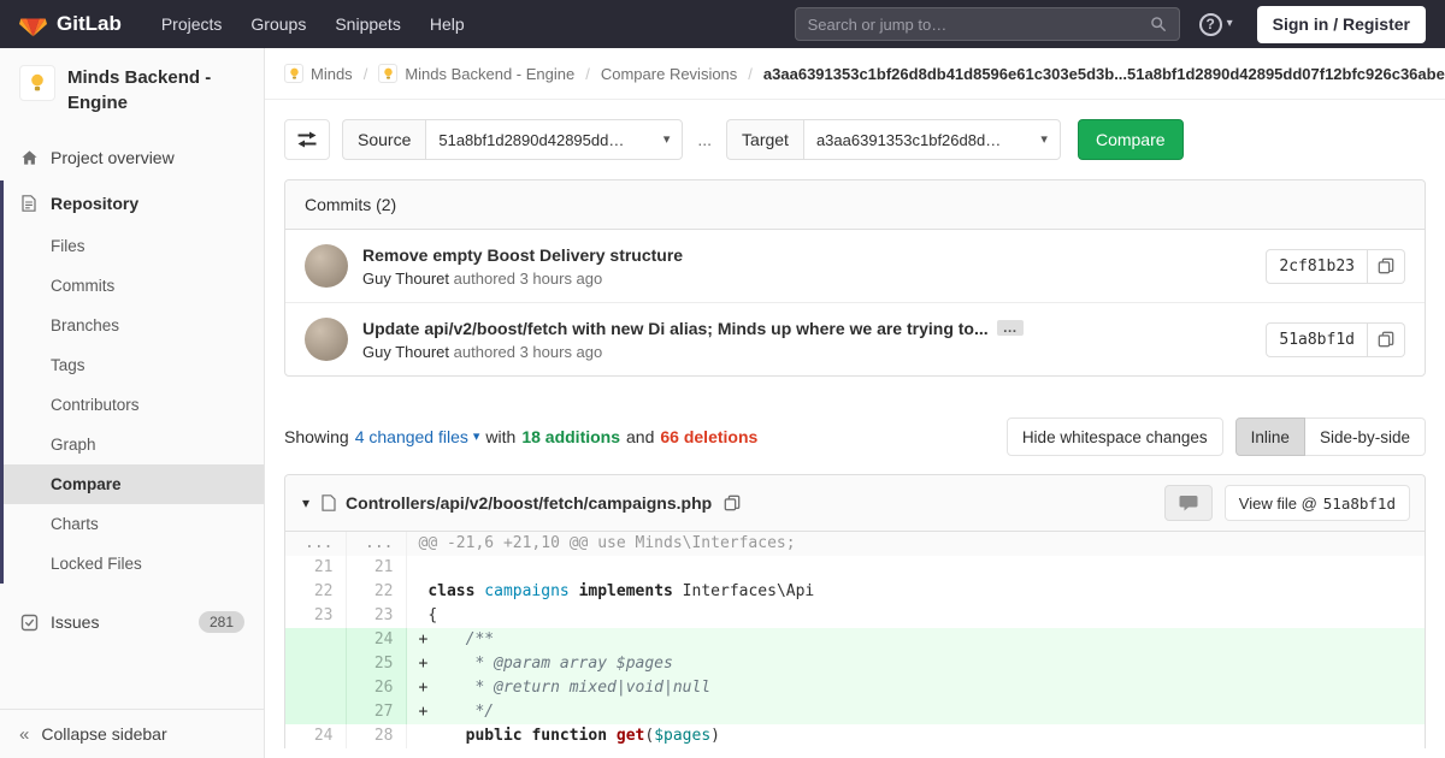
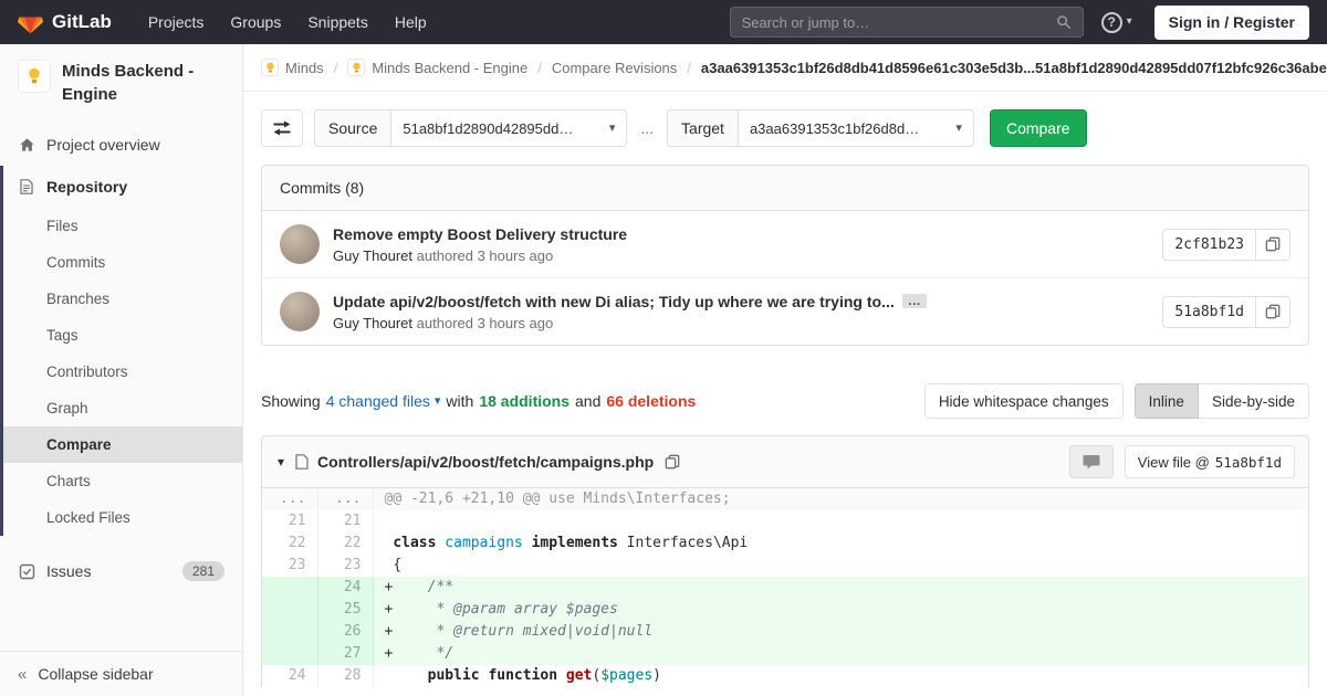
  GitLab
  Projects
  Groups
  Snippets
  Help
  Search or jump to…
  ?
  ▾
  Sign in / Register
  Minds Backend - Engine
  Project overview
  Repository
  Files
  Commits
  Branches
  Tags
  Contributors
  Graph
  Compare
  Charts
  Locked Files
  Issues
  281
  «
  Collapse sidebar
  Minds
  /
  Minds Backend - Engine
  /
  Compare Revisions
  /
  a3aa6391353c1bf26d8db41d8596e61c303e5d3b...51a8bf1d2890d42895dd07f12bfc926c36abe
  Source
  51a8bf1d2890d42895dd…
  ▾
  ...
  Target
  a3aa6391353c1bf26d8d…
  ▾
  Compare
- Commits (2)
+ Commits (8)
  Remove empty Boost Delivery structure
  Guy Thouret authored 3 hours ago
  2cf81b23
- Update api/v2/boost/fetch with new Di alias; Minds up where we are trying to...
+ Update api/v2/boost/fetch with new Di alias; Tidy up where we are trying to...
  …
  Guy Thouret authored 3 hours ago
  51a8bf1d
  Showing
  4 changed files
  ▾
  with
  18 additions
  and
  66 deletions
  Hide whitespace changes
  Inline
  Side-by-side
  ▾
  Controllers/api/v2/boost/fetch/campaigns.php
  View file @
  51a8bf1d
  ...	...	@@ -21,6 +21,10 @@ use Minds\Interfaces;
  21	21
  22	22	class campaigns implements Interfaces\Api
  23	23	{
  	24	+ /**
  	25	+ * @param array $pages
  	26	+ * @return mixed|void|null
  	27	+ */
  24	28	public function get($pages)
